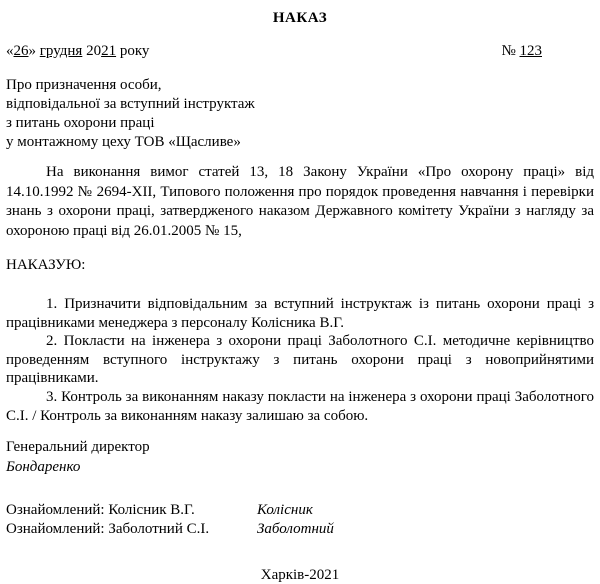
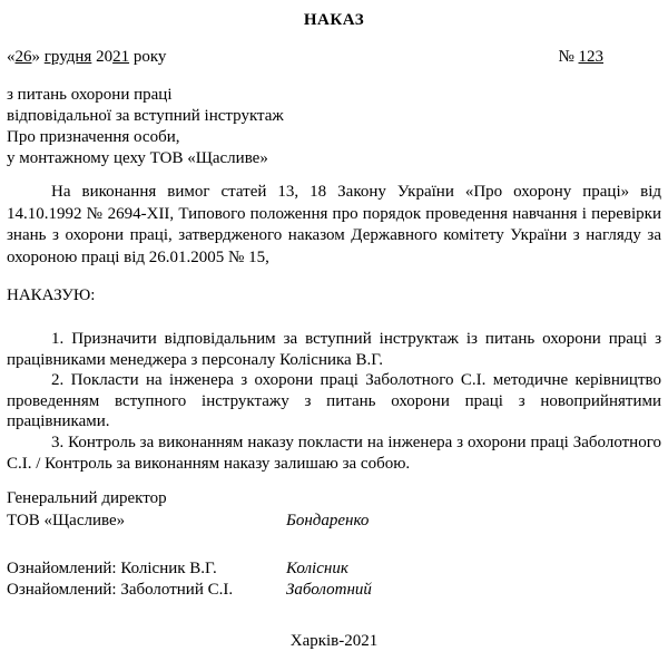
  НАКАЗ
  «26» грудня 2021 року
  № 123
- Про призначення особи,
+ з питань охорони праці
  відповідальної за вступний інструктаж
- з питань охорони праці
+ Про призначення особи,
  у монтажному цеху ТОВ «Щасливе»
  На виконання вимог статей 13, 18 Закону України «Про охорону праці» від 14.10.1992 № 2694-ХІІ, Типового положення про порядок проведення навчання і перевірки знань з охорони праці, затвердженого наказом Державного комітету України з нагляду за охороною праці від 26.01.2005 № 15,
  НАКАЗУЮ:
  1. Призначити відповідальним за вступний інструктаж із питань охорони праці з працівниками менеджера з персоналу Колісника В.Г.
  2. Покласти на інженера з охорони праці Заболотного С.І. методичне керівництво проведенням вступного інструктажу з питань охорони праці з новоприйнятими працівниками.
  3. Контроль за виконанням наказу покласти на інженера з охорони праці Заболотного С.І. / Контроль за виконанням наказу залишаю за собою.
  Генеральний директор
+ ТОВ «Щасливе»
  Бондаренко
  Ознайомлений: Колісник В.Г.
  Колісник
  Ознайомлений: Заболотний С.І.
  Заболотний
  Харків-2021
